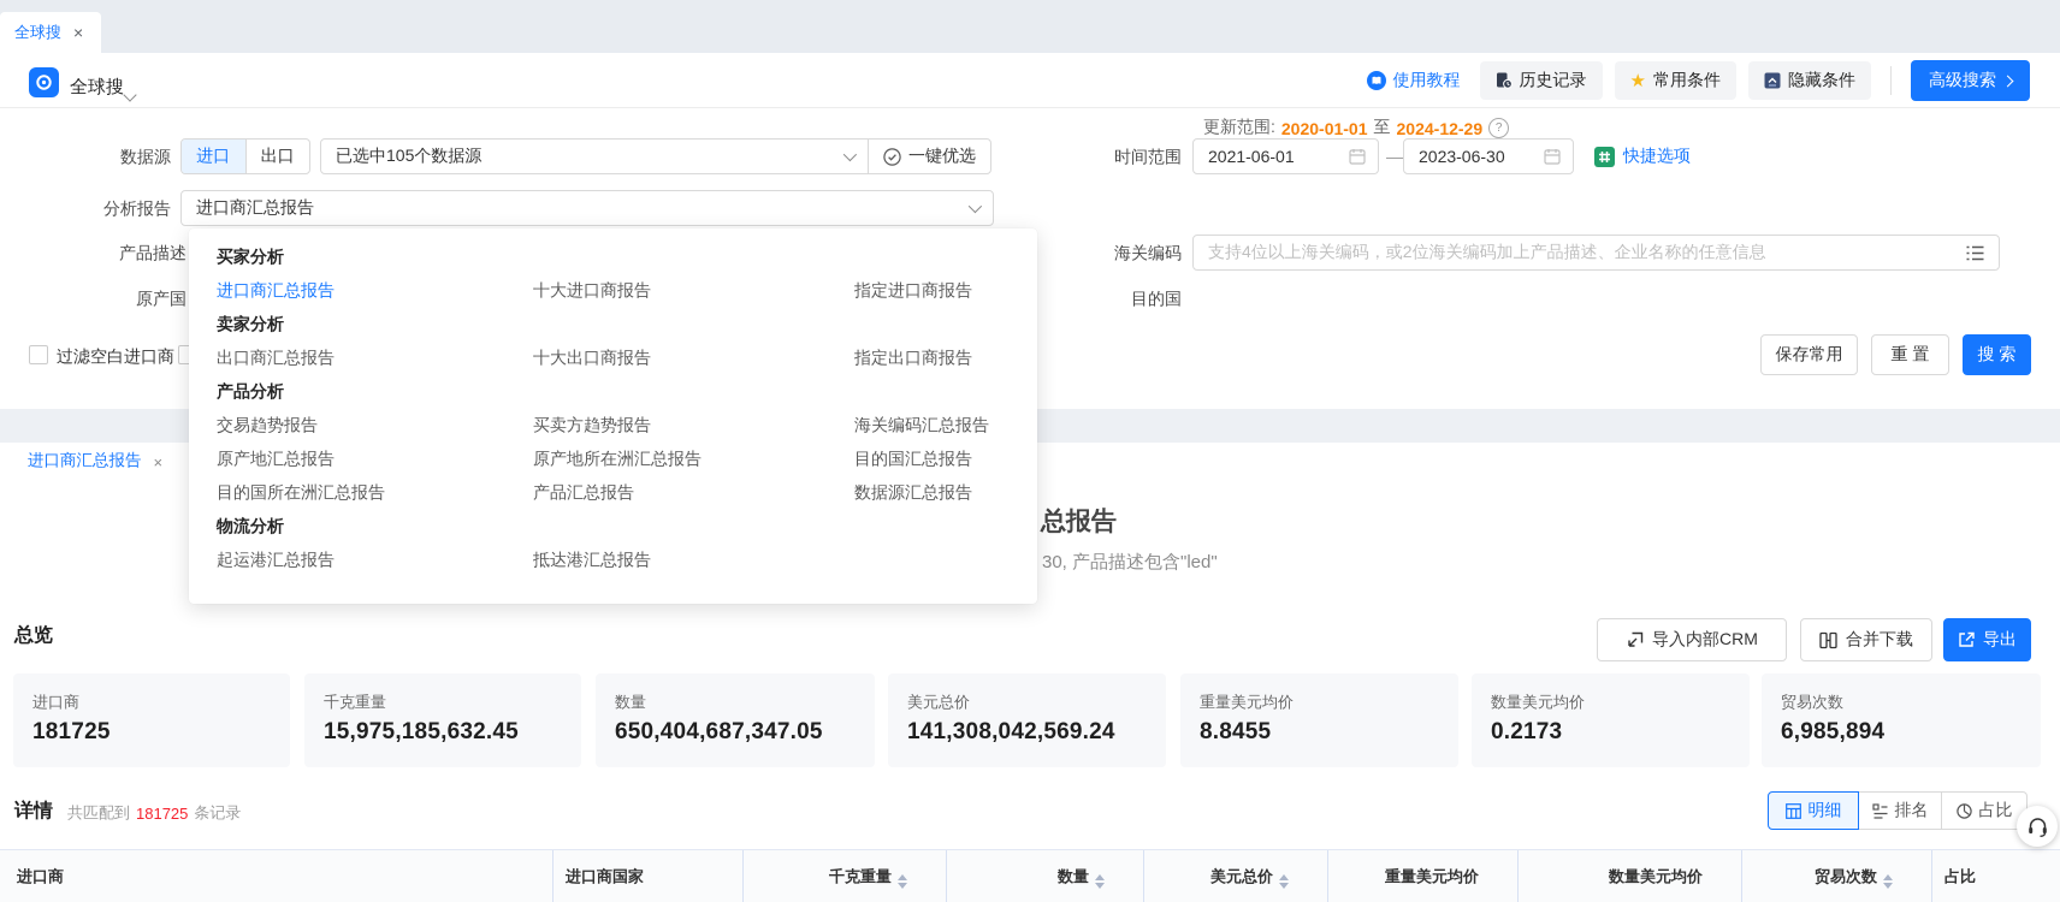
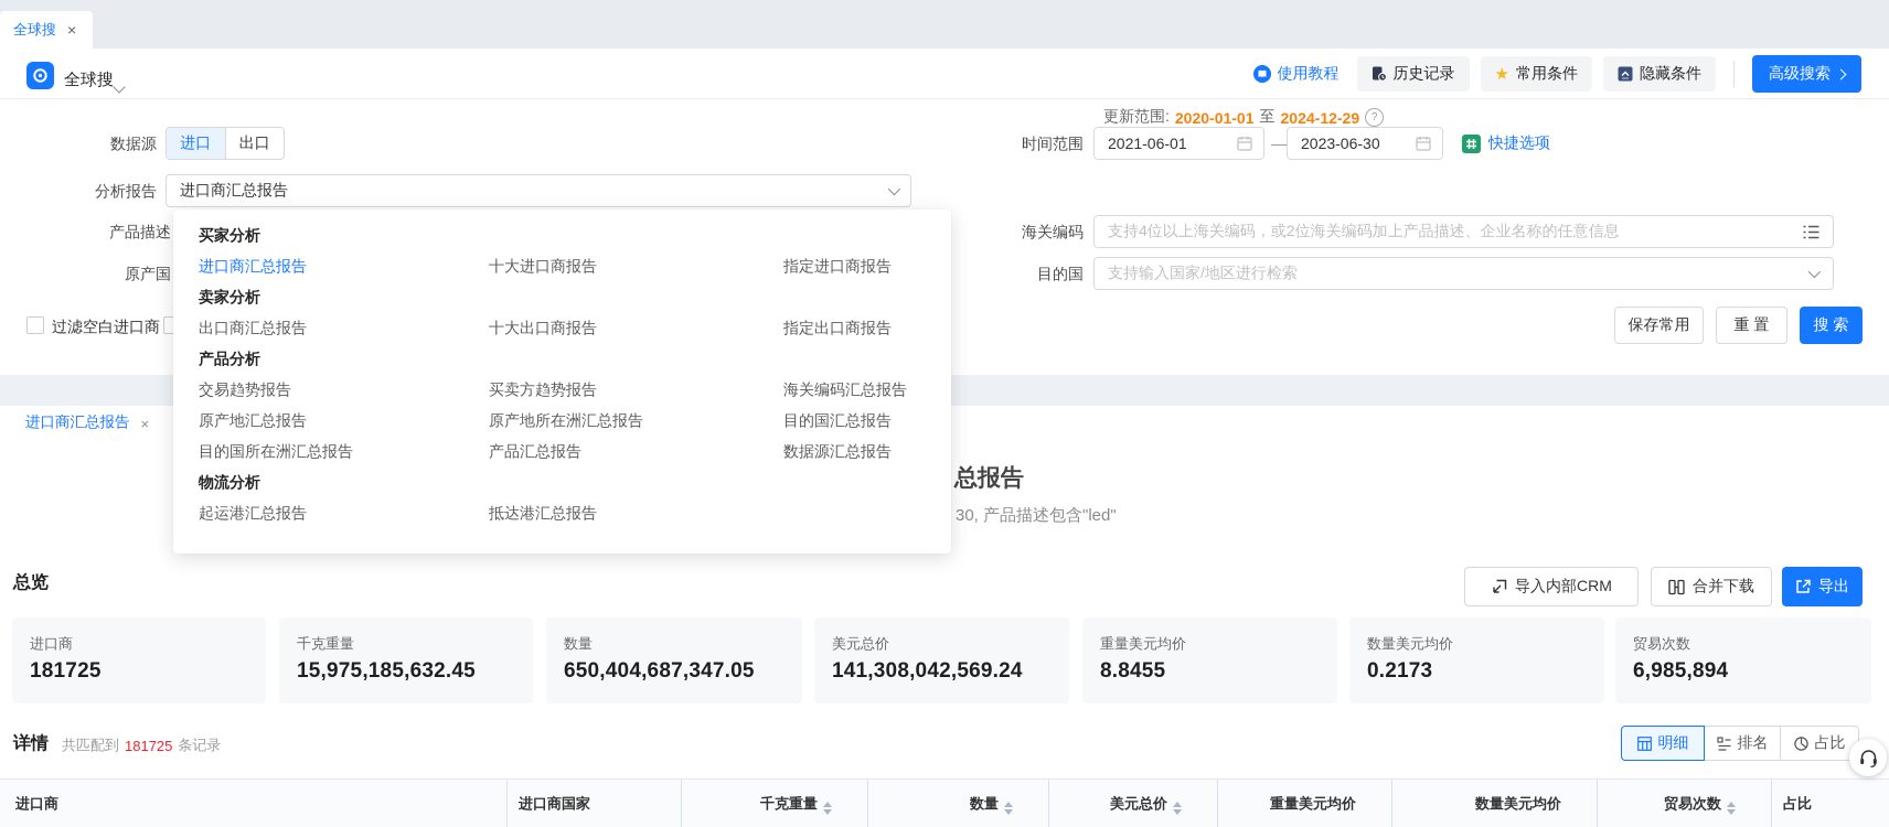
  全球搜
  ×
  全球搜
  使用教程
  历史记录
  ★
  常用条件
  隐藏条件
  高级搜索
  数据源
  进口
  出口
- 已选中105个数据源
- 一键优选
  更新范围:
  2020-01-01
  至
  2024-12-29
  ?
  时间范围
  2021-06-01
  —
  2023-06-30
  快捷选项
  分析报告
  进口商汇总报告
  产品描述
  原产国
  海关编码
  支持4位以上海关编码，或2位海关编码加上产品描述、企业名称的任意信息
  目的国
+ 支持输入国家/地区进行检索
  过滤空白进口商
  保存常用
  重 置
  搜 索
  进口商汇总报告
  ×
  总报告
  30, 产品描述包含"led"
  总览
  导入内部CRM
  合并下载
  导出
  进口商
  181725
  千克重量
  15,975,185,632.45
  数量
  650,404,687,347.05
  美元总价
  141,308,042,569.24
  重量美元均价
  8.8455
  数量美元均价
  0.2173
  贸易次数
  6,985,894
  详情
  共匹配到
  181725
  条记录
  明细
  排名
  占比
  进口商
  进口商国家
  千克重量
  数量
  美元总价
  重量美元均价
  数量美元均价
  贸易次数
  占比
  买家分析
  进口商汇总报告
  十大进口商报告
  指定进口商报告
  卖家分析
  出口商汇总报告
  十大出口商报告
  指定出口商报告
  产品分析
  交易趋势报告
  买卖方趋势报告
  海关编码汇总报告
  原产地汇总报告
  原产地所在洲汇总报告
  目的国汇总报告
  目的国所在洲汇总报告
  产品汇总报告
  数据源汇总报告
  物流分析
  起运港汇总报告
  抵达港汇总报告
